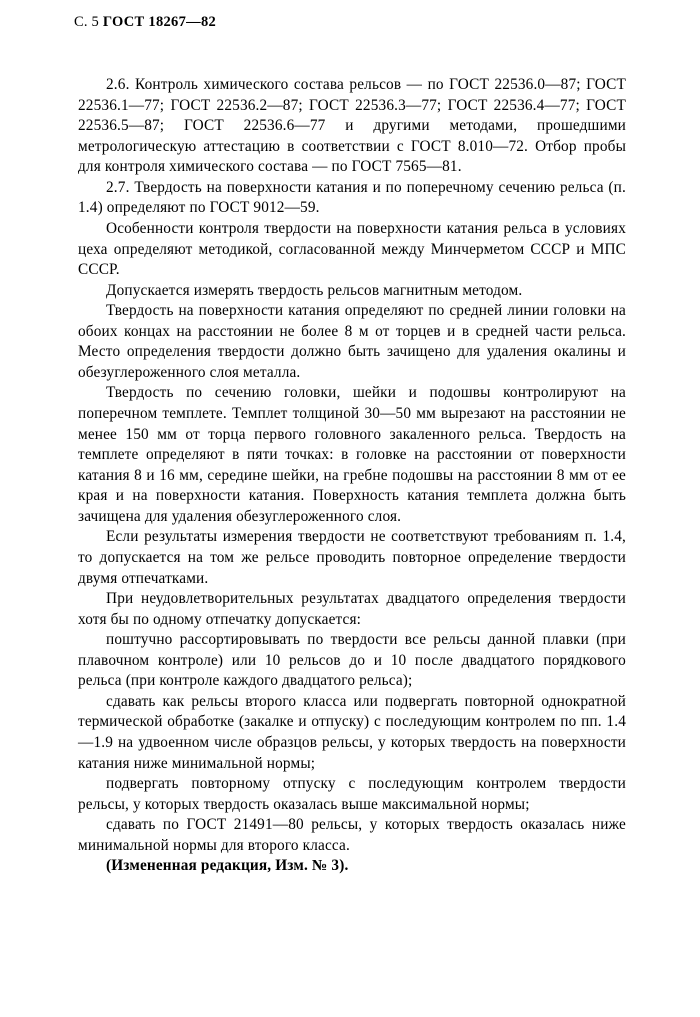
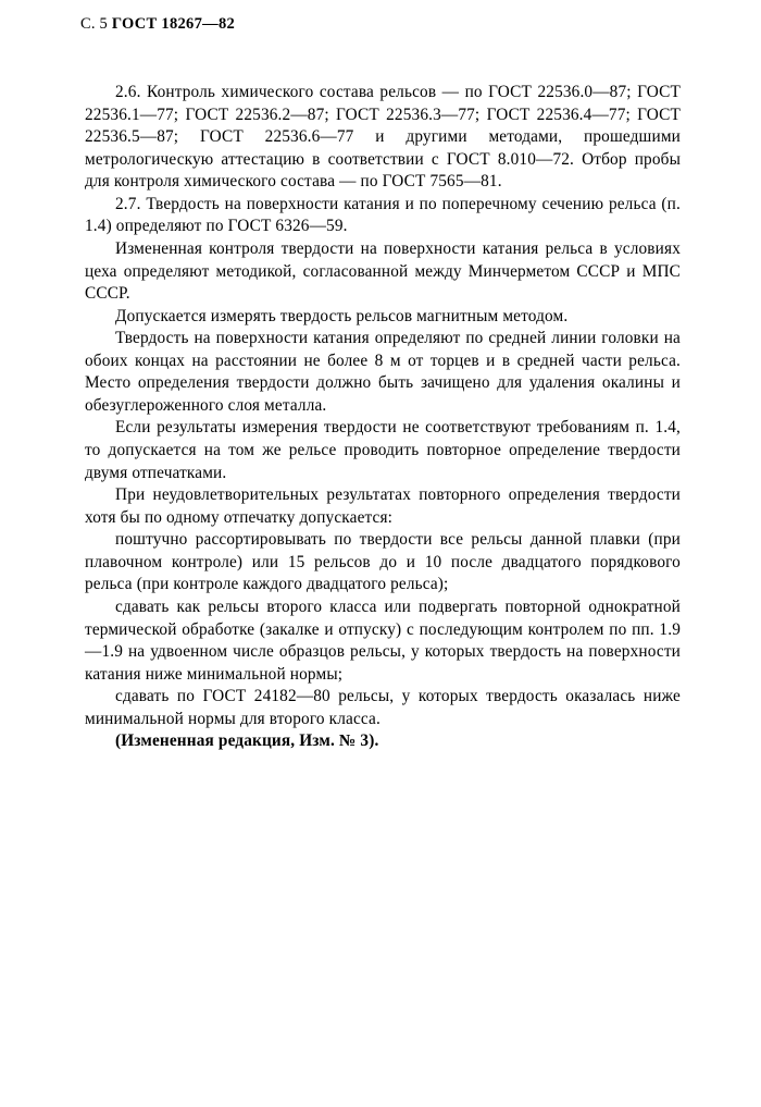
  С. 5 ГОСТ 18267—82
  2.6. Контроль химического состава рельсов — по ГОСТ 22536.0—87; ГОСТ 22536.1—77; ГОСТ 22536.2—87; ГОСТ 22536.3—77; ГОСТ 22536.4—77; ГОСТ 22536.5—87; ГОСТ 22536.6—77 и другими методами, прошедшими метрологическую аттестацию в соответствии с ГОСТ 8.010—72. Отбор пробы для контроля химического состава — по ГОСТ 7565—81.
- 2.7. Твердость на поверхности катания и по поперечному сечению рельса (п. 1.4) определяют по ГОСТ 9012—59.
+ 2.7. Твердость на поверхности катания и по поперечному сечению рельса (п. 1.4) определяют по ГОСТ 6326—59.
- Особенности контроля твердости на поверхности катания рельса в условиях цеха определяют методикой, согласованной между Минчерметом СССР и МПС СССР.
+ Измененная контроля твердости на поверхности катания рельса в условиях цеха определяют методикой, согласованной между Минчерметом СССР и МПС СССР.
  Допускается измерять твердость рельсов магнитным методом.
  Твердость на поверхности катания определяют по средней линии головки на обоих концах на расстоянии не более 8 м от торцев и в средней части рельса. Место определения твердости должно быть зачищено для удаления окалины и обезуглероженного слоя металла.
- Твердость по сечению головки, шейки и подошвы контролируют на поперечном темплете. Темплет толщиной 30—50 мм вырезают на расстоянии не менее 150 мм от торца первого головного закаленного рельса. Твердость на темплете определяют в пяти точках: в головке на расстоянии от поверхности катания 8 и 16 мм, середине шейки, на гребне подошвы на расстоянии 8 мм от ее края и на поверхности катания. Поверхность катания темплета должна быть зачищена для удаления обезуглероженного слоя.
  Если результаты измерения твердости не соответствуют требованиям п. 1.4, то допускается на том же рельсе проводить повторное определение твердости двумя отпечатками.
- При неудовлетворительных результатах двадцатого определения твердости хотя бы по одному отпечатку допускается:
+ При неудовлетворительных результатах повторного определения твердости хотя бы по одному отпечатку допускается:
- поштучно рассортировывать по твердости все рельсы данной плавки (при плавочном контроле) или 10 рельсов до и 10 после двадцатого порядкового рельса (при контроле каждого двадцатого рельса);
+ поштучно рассортировывать по твердости все рельсы данной плавки (при плавочном контроле) или 15 рельсов до и 10 после двадцатого порядкового рельса (при контроле каждого двадцатого рельса);
- сдавать как рельсы второго класса или подвергать повторной однократной термической обработке (закалке и отпуску) с последующим контролем по пп. 1.4—1.9 на удвоенном числе образцов рельсы, у которых твердость на поверхности катания ниже минимальной нормы;
+ сдавать как рельсы второго класса или подвергать повторной однократной термической обработке (закалке и отпуску) с последующим контролем по пп. 1.9—1.9 на удвоенном числе образцов рельсы, у которых твердость на поверхности катания ниже минимальной нормы;
- подвергать повторному отпуску с последующим контролем твердости рельсы, у которых твердость оказалась выше максимальной нормы;
- сдавать по ГОСТ 21491—80 рельсы, у которых твердость оказалась ниже минимальной нормы для второго класса.
+ сдавать по ГОСТ 24182—80 рельсы, у которых твердость оказалась ниже минимальной нормы для второго класса.
  (Измененная редакция, Изм. № 3).
